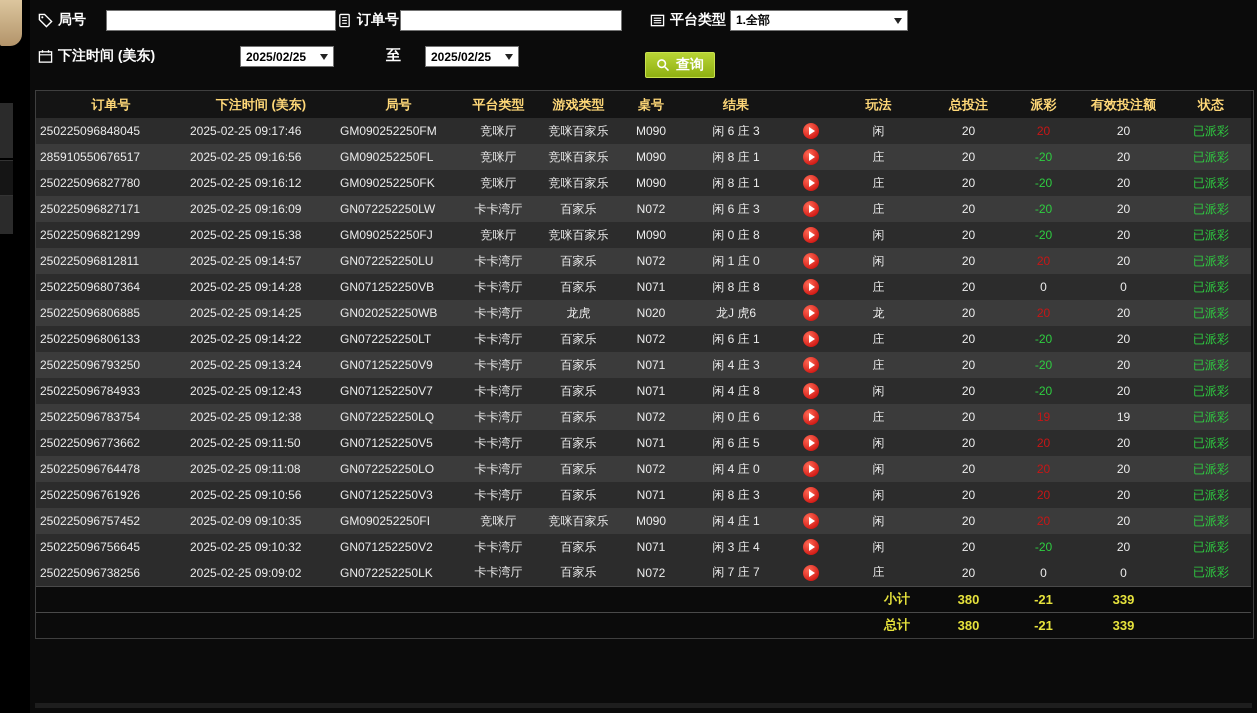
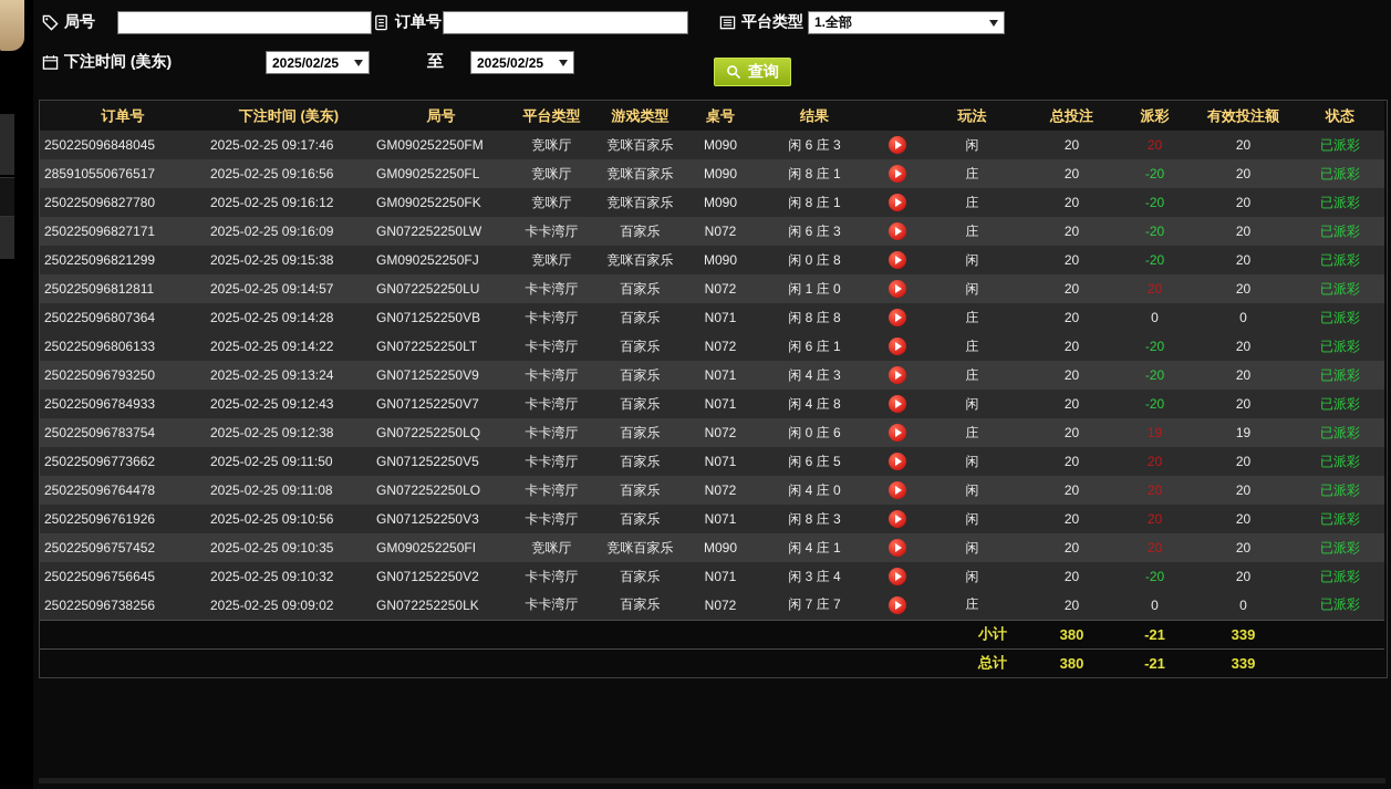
  局号
  订单号
  平台类型
  1.全部
  下注时间 (美东)
  2025/02/25
  至
  2025/02/25
  查询
  订单号	下注时间 (美东)	局号	平台类型	游戏类型	桌号	结果		玩法	总投注	派彩	有效投注额	状态
  250225096848045	2025-02-25 09:17:46	GM090252250FM	竞咪厅	竞咪百家乐	M090	闲 6 庄 3		闲	20	20	20	已派彩
  285910550676517	2025-02-25 09:16:56	GM090252250FL	竞咪厅	竞咪百家乐	M090	闲 8 庄 1		庄	20	-20	20	已派彩
  250225096827780	2025-02-25 09:16:12	GM090252250FK	竞咪厅	竞咪百家乐	M090	闲 8 庄 1		庄	20	-20	20	已派彩
  250225096827171	2025-02-25 09:16:09	GN072252250LW	卡卡湾厅	百家乐	N072	闲 6 庄 3		庄	20	-20	20	已派彩
  250225096821299	2025-02-25 09:15:38	GM090252250FJ	竞咪厅	竞咪百家乐	M090	闲 0 庄 8		闲	20	-20	20	已派彩
  250225096812811	2025-02-25 09:14:57	GN072252250LU	卡卡湾厅	百家乐	N072	闲 1 庄 0		闲	20	20	20	已派彩
  250225096807364	2025-02-25 09:14:28	GN071252250VB	卡卡湾厅	百家乐	N071	闲 8 庄 8		庄	20	0	0	已派彩
- 250225096806885	2025-02-25 09:14:25	GN020252250WB	卡卡湾厅	龙虎	N020	龙J 虎6		龙	20	20	20	已派彩
  250225096806133	2025-02-25 09:14:22	GN072252250LT	卡卡湾厅	百家乐	N072	闲 6 庄 1		庄	20	-20	20	已派彩
  250225096793250	2025-02-25 09:13:24	GN071252250V9	卡卡湾厅	百家乐	N071	闲 4 庄 3		庄	20	-20	20	已派彩
  250225096784933	2025-02-25 09:12:43	GN071252250V7	卡卡湾厅	百家乐	N071	闲 4 庄 8		闲	20	-20	20	已派彩
  250225096783754	2025-02-25 09:12:38	GN072252250LQ	卡卡湾厅	百家乐	N072	闲 0 庄 6		庄	20	19	19	已派彩
  250225096773662	2025-02-25 09:11:50	GN071252250V5	卡卡湾厅	百家乐	N071	闲 6 庄 5		闲	20	20	20	已派彩
  250225096764478	2025-02-25 09:11:08	GN072252250LO	卡卡湾厅	百家乐	N072	闲 4 庄 0		闲	20	20	20	已派彩
  250225096761926	2025-02-25 09:10:56	GN071252250V3	卡卡湾厅	百家乐	N071	闲 8 庄 3		闲	20	20	20	已派彩
- 250225096757452	2025-02-09 09:10:35	GM090252250FI	竞咪厅	竞咪百家乐	M090	闲 4 庄 1		闲	20	20	20	已派彩
+ 250225096757452	2025-02-25 09:10:35	GM090252250FI	竞咪厅	竞咪百家乐	M090	闲 4 庄 1		闲	20	20	20	已派彩
  250225096756645	2025-02-25 09:10:32	GN071252250V2	卡卡湾厅	百家乐	N071	闲 3 庄 4		闲	20	-20	20	已派彩
  250225096738256	2025-02-25 09:09:02	GN072252250LK	卡卡湾厅	百家乐	N072	闲 7 庄 7		庄	20	0	0	已派彩
  小计	380	-21	339
  总计	380	-21	339
